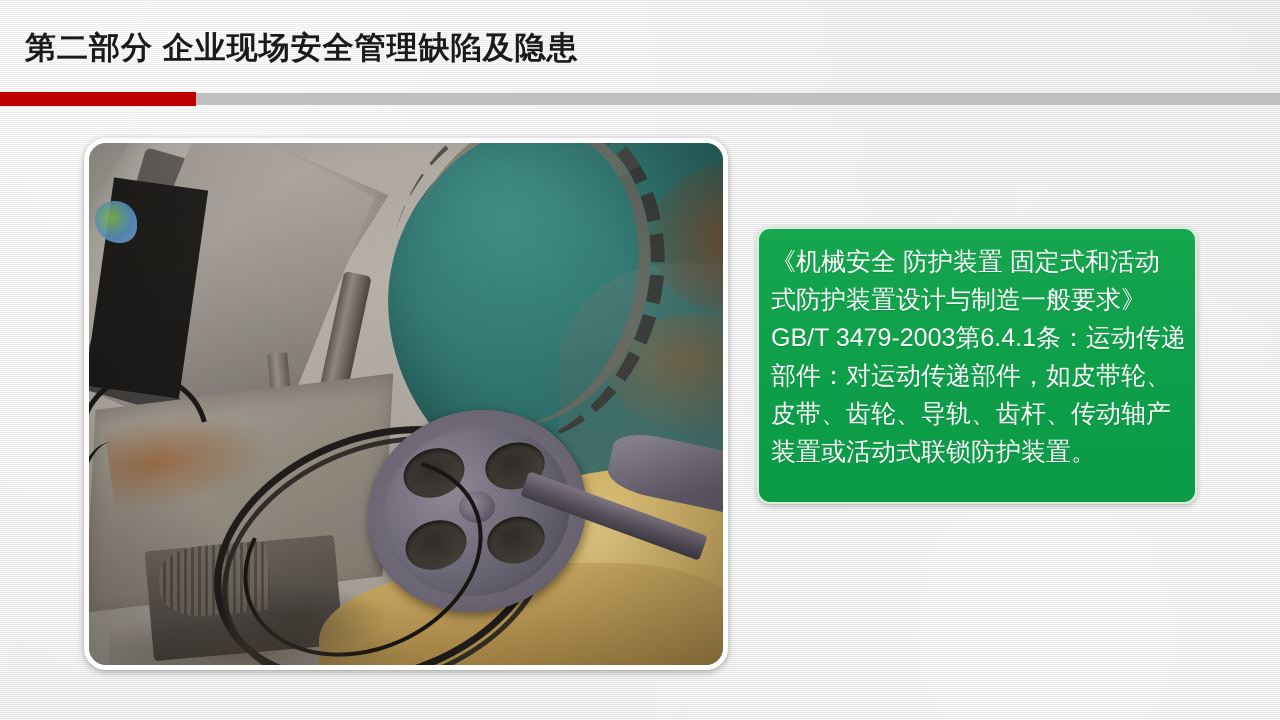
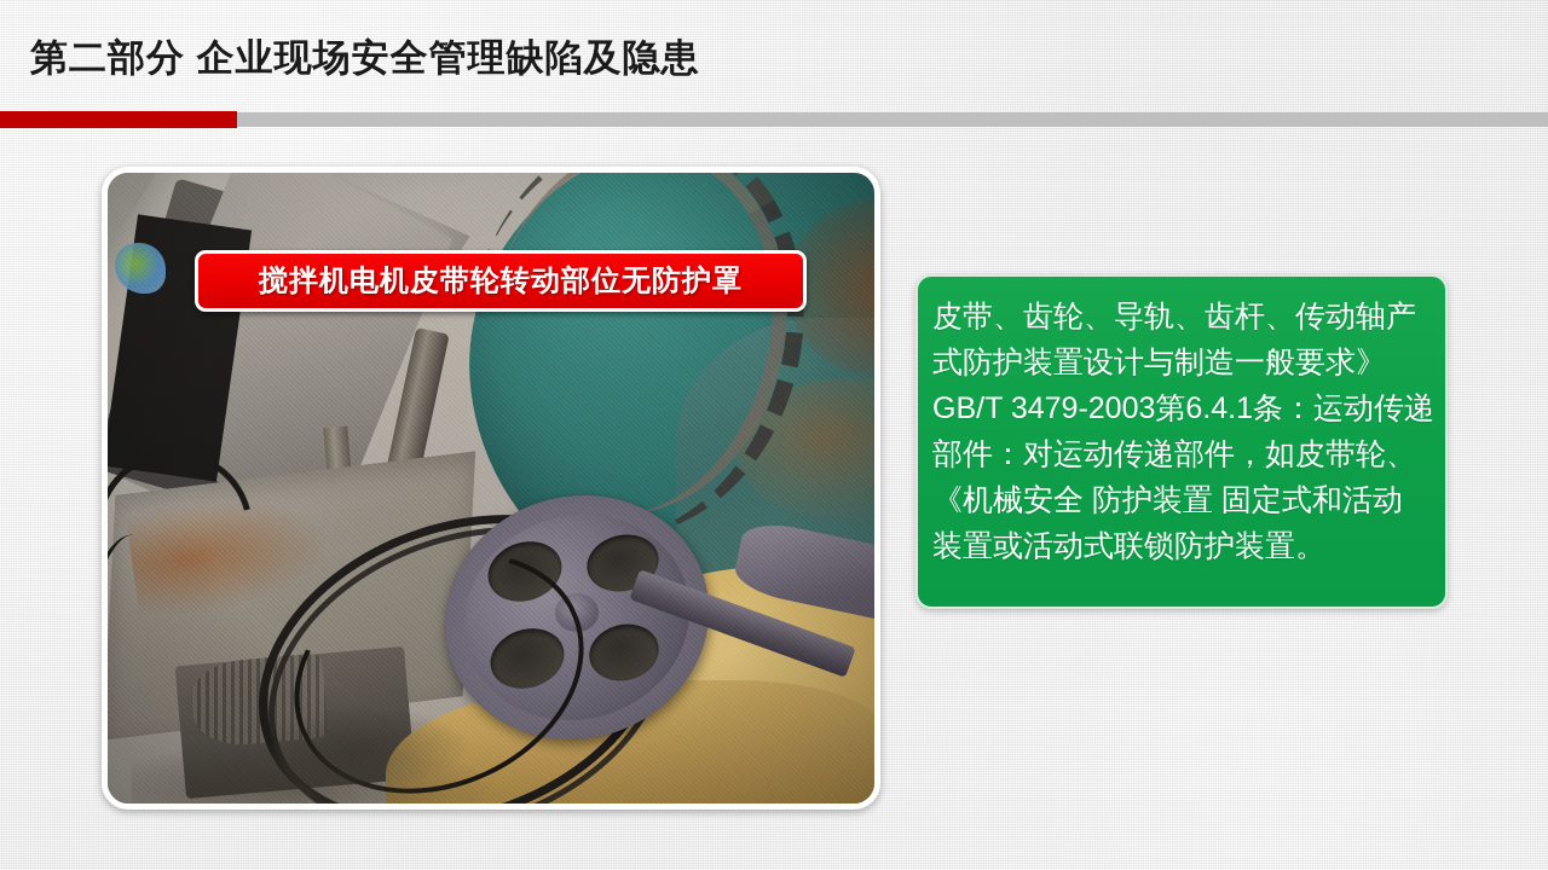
  第二部分 企业现场安全管理缺陷及隐患
+ 搅拌机电机皮带轮转动部位无防护罩
- 《机械安全 防护装置 固定式和活动
+ 皮带、齿轮、导轨、齿杆、传动轴产
  式防护装置设计与制造一般要求》
  GB/T 3479-2003第6.4.1条：运动传递
  部件：对运动传递部件，如皮带轮、
- 皮带、齿轮、导轨、齿杆、传动轴产
+ 《机械安全 防护装置 固定式和活动
  装置或活动式联锁防护装置。
